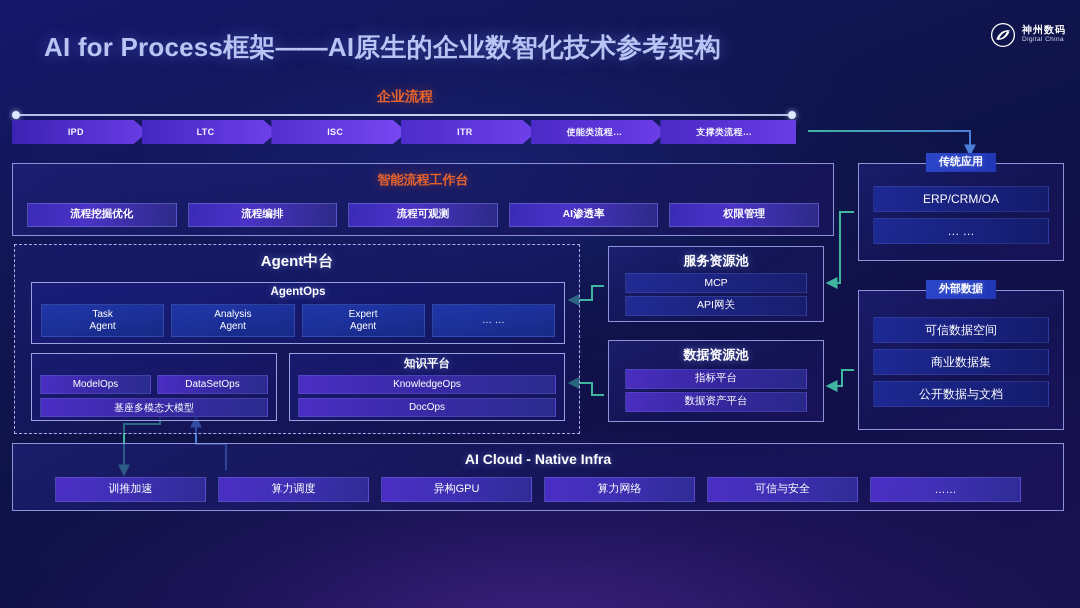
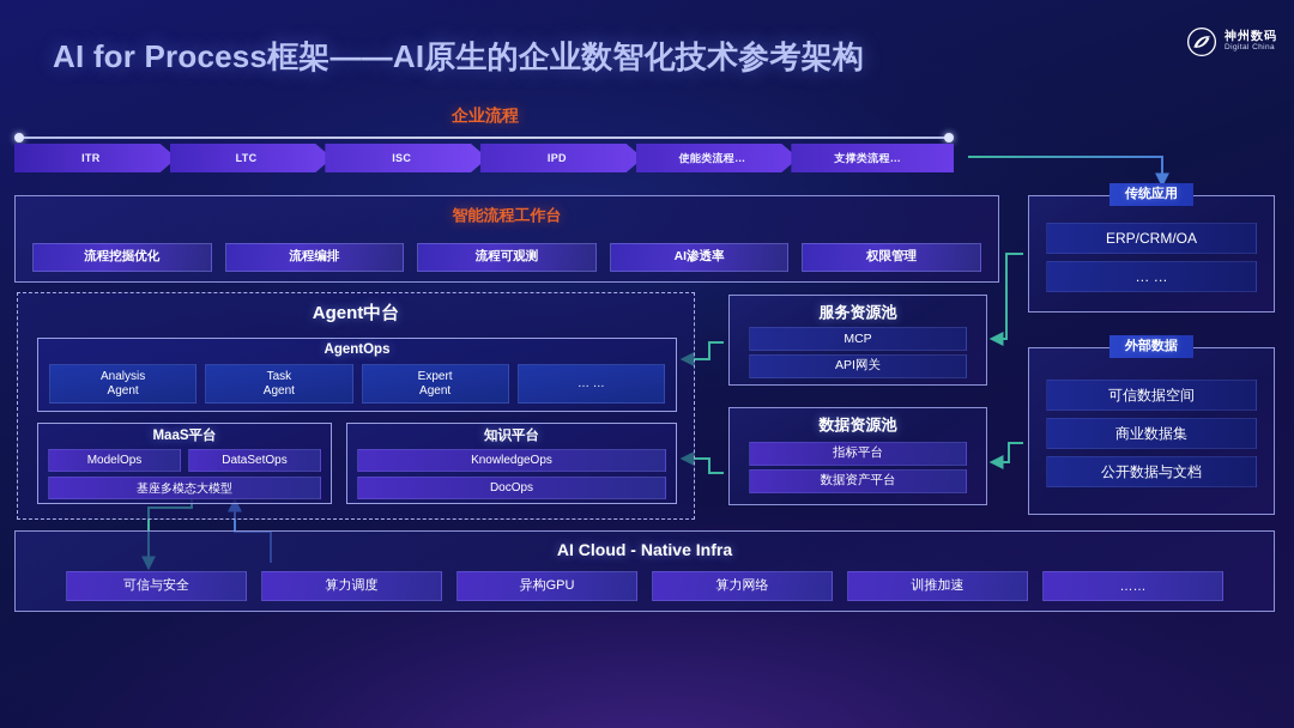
  AI for Process框架——AI原生的企业数智化技术参考架构
  神州数码
  企业流程
- IPD
+ ITR
  LTC
  ISC
- ITR
+ IPD
  使能类流程…
  支撑类流程…
  智能流程工作台
  流程挖掘优化
  流程编排
  流程可观测
  AI渗透率
  权限管理
  Agent中台
  AgentOps
- Task
+ Analysis
  Agent
- Analysis
+ Task
  Agent
  Expert
  Agent
  … …
+ MaaS平台
  ModelOps
  DataSetOps
  基座多模态大模型
  知识平台
  KnowledgeOps
  DocOps
  服务资源池
  MCP
  API网关
  数据资源池
  指标平台
  数据资产平台
  传统应用
  ERP/CRM/OA
  … …
  外部数据
  可信数据空间
  商业数据集
  公开数据与文档
  AI Cloud - Native Infra
- 训推加速
+ 可信与安全
  算力调度
  异构GPU
  算力网络
- 可信与安全
+ 训推加速
  ……
